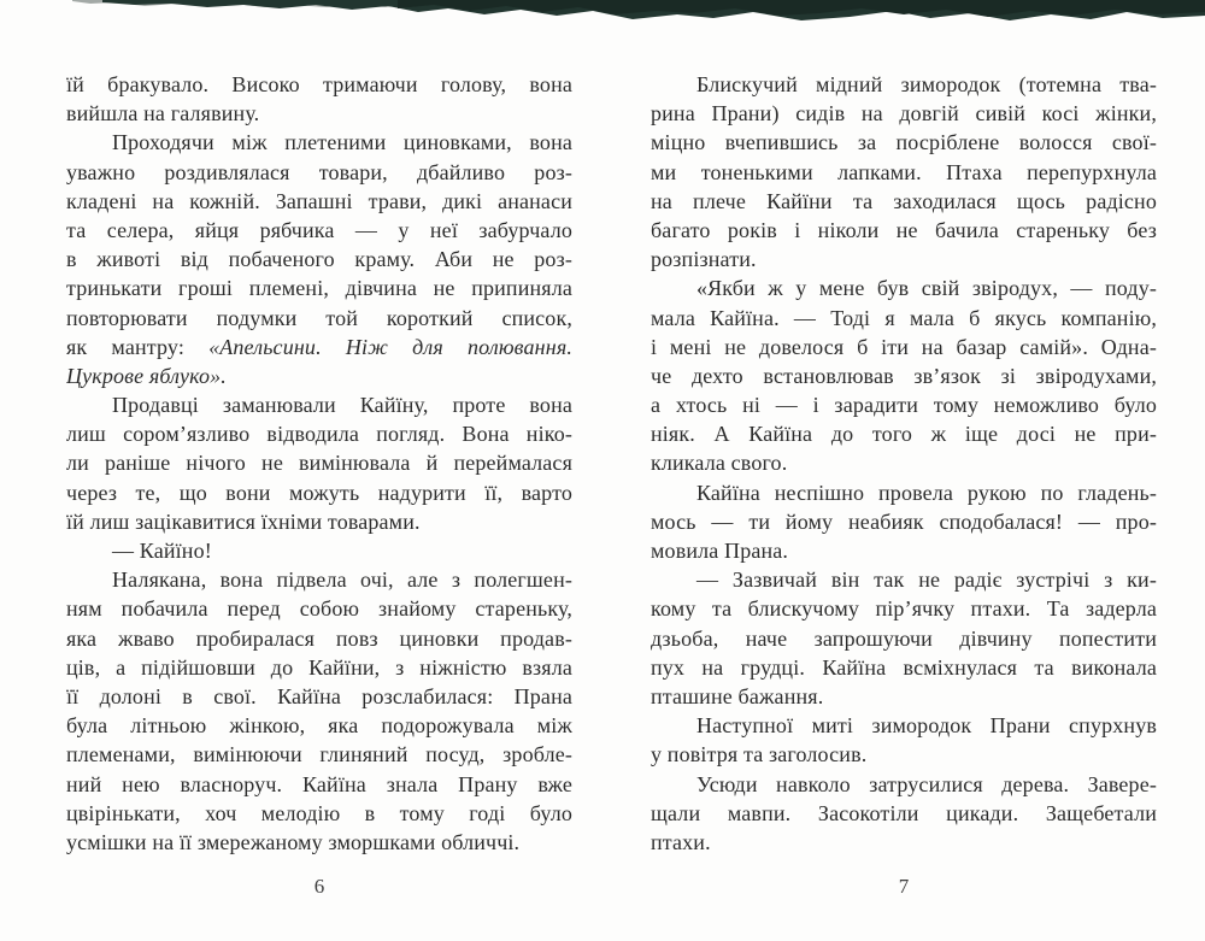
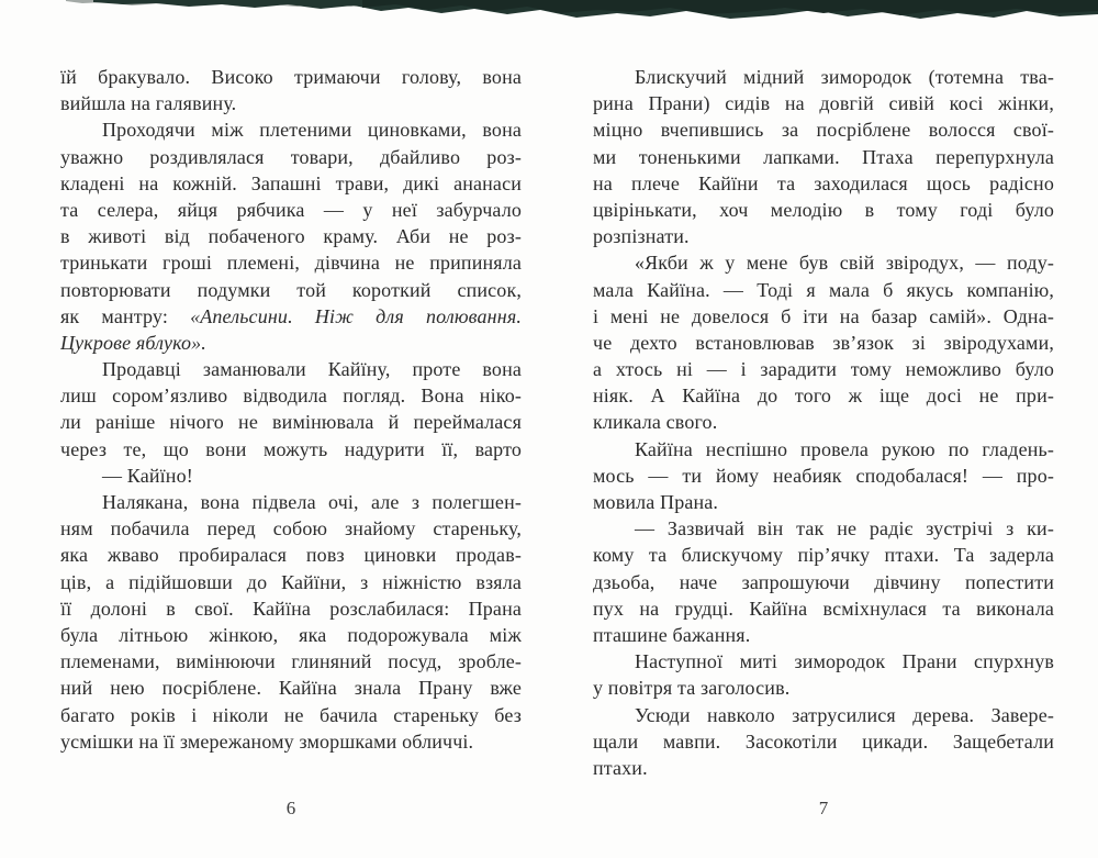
  їй бракувало. Високо тримаючи голову, вона
  вийшла на галявину.
  Проходячи між плетеними циновками, вона
  уважно роздивлялася товари, дбайливо роз-
  кладені на кожній. Запашні трави, дикі ананаси
  та селера, яйця рябчика — у неї забурчало
  в животі від побаченого краму. Аби не роз-
  тринькати гроші племені, дівчина не припиняла
  повторювати подумки той короткий список,
  як мантру: «Апельсини. Ніж для полювання.
  Цукрове яблуко».
  Продавці заманювали Кайїну, проте вона
  лиш сором’язливо відводила погляд. Вона ніко-
  ли раніше нічого не вимінювала й переймалася
  через те, що вони можуть надурити її, варто
- їй лиш зацікавитися їхніми товарами.
  — Кайїно!
  Налякана, вона підвела очі, але з полегшен-
  ням побачила перед собою знайому стареньку,
  яка жваво пробиралася повз циновки продав-
  ців, а підійшовши до Кайїни, з ніжністю взяла
  її долоні в свої. Кайїна розслабилася: Прана
  була літньою жінкою, яка подорожувала між
  племенами, вимінюючи глиняний посуд, зробле-
- ний нею власноруч. Кайїна знала Прану вже
+ ний нею посріблене. Кайїна знала Прану вже
- цвірінькати, хоч мелодію в тому годі було
+ багато років і ніколи не бачила стареньку без
  усмішки на її змережаному зморшками обличчі.
  6
  Блискучий мідний зимородок (тотемна тва-
  рина Прани) сидів на довгій сивій косі жінки,
  міцно вчепившись за посріблене волосся свої-
  ми тоненькими лапками. Птаха перепурхнула
  на плече Кайїни та заходилася щось радісно
- багато років і ніколи не бачила стареньку без
+ цвірінькати, хоч мелодію в тому годі було
  розпізнати.
  «Якби ж у мене був свій звіродух, — поду-
  мала Кайїна. — Тоді я мала б якусь компанію,
  і мені не довелося б іти на базар самій». Одна-
  че дехто встановлював зв’язок зі звіродухами,
  а хтось ні — і зарадити тому неможливо було
  ніяк. А Кайїна до того ж іще досі не при-
  кликала свого.
  Кайїна неспішно провела рукою по гладень-
  мось — ти йому неабияк сподобалася! — про-
  мовила Прана.
  — Зазвичай він так не радіє зустрічі з ки-
  кому та блискучому пір’ячку птахи. Та задерла
  дзьоба, наче запрошуючи дівчину попестити
  пух на грудці. Кайїна всміхнулася та виконала
  пташине бажання.
  Наступної миті зимородок Прани спурхнув
  у повітря та заголосив.
  Усюди навколо затрусилися дерева. Завере-
  щали мавпи. Засокотіли цикади. Защебетали
  птахи.
  7
